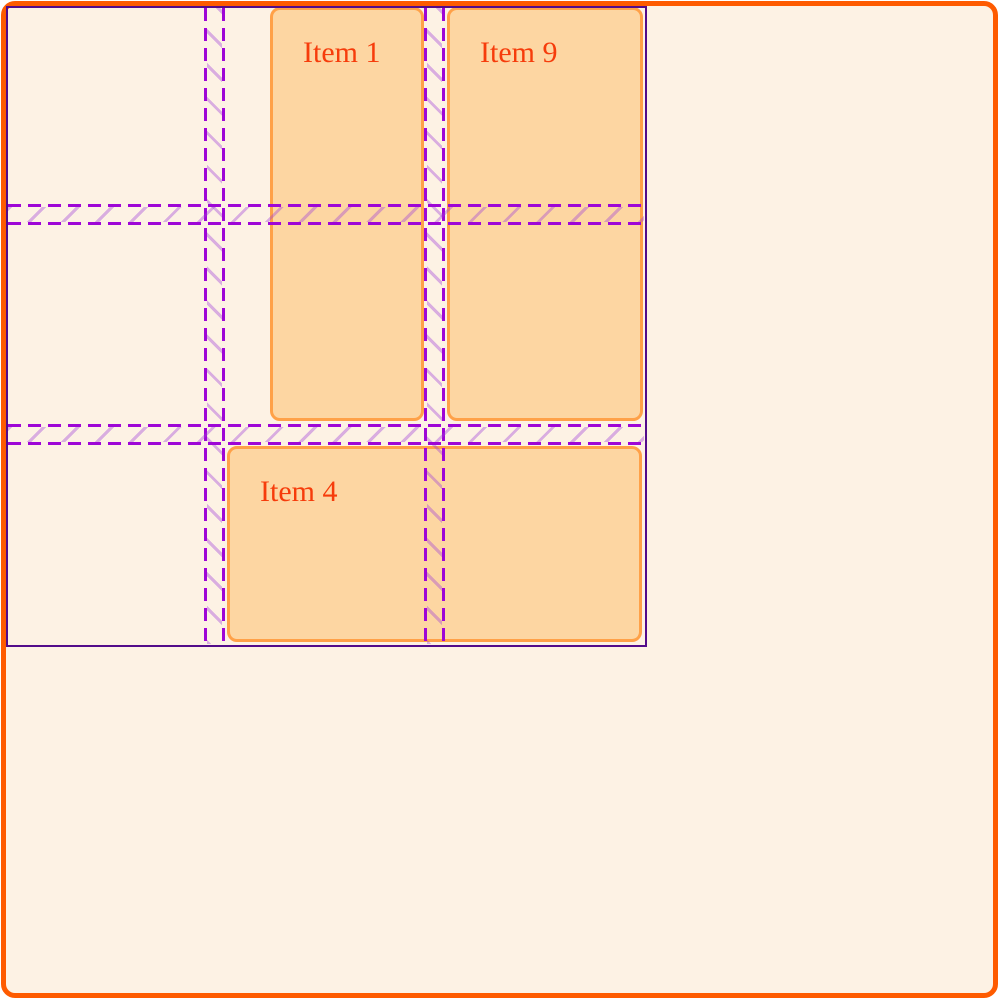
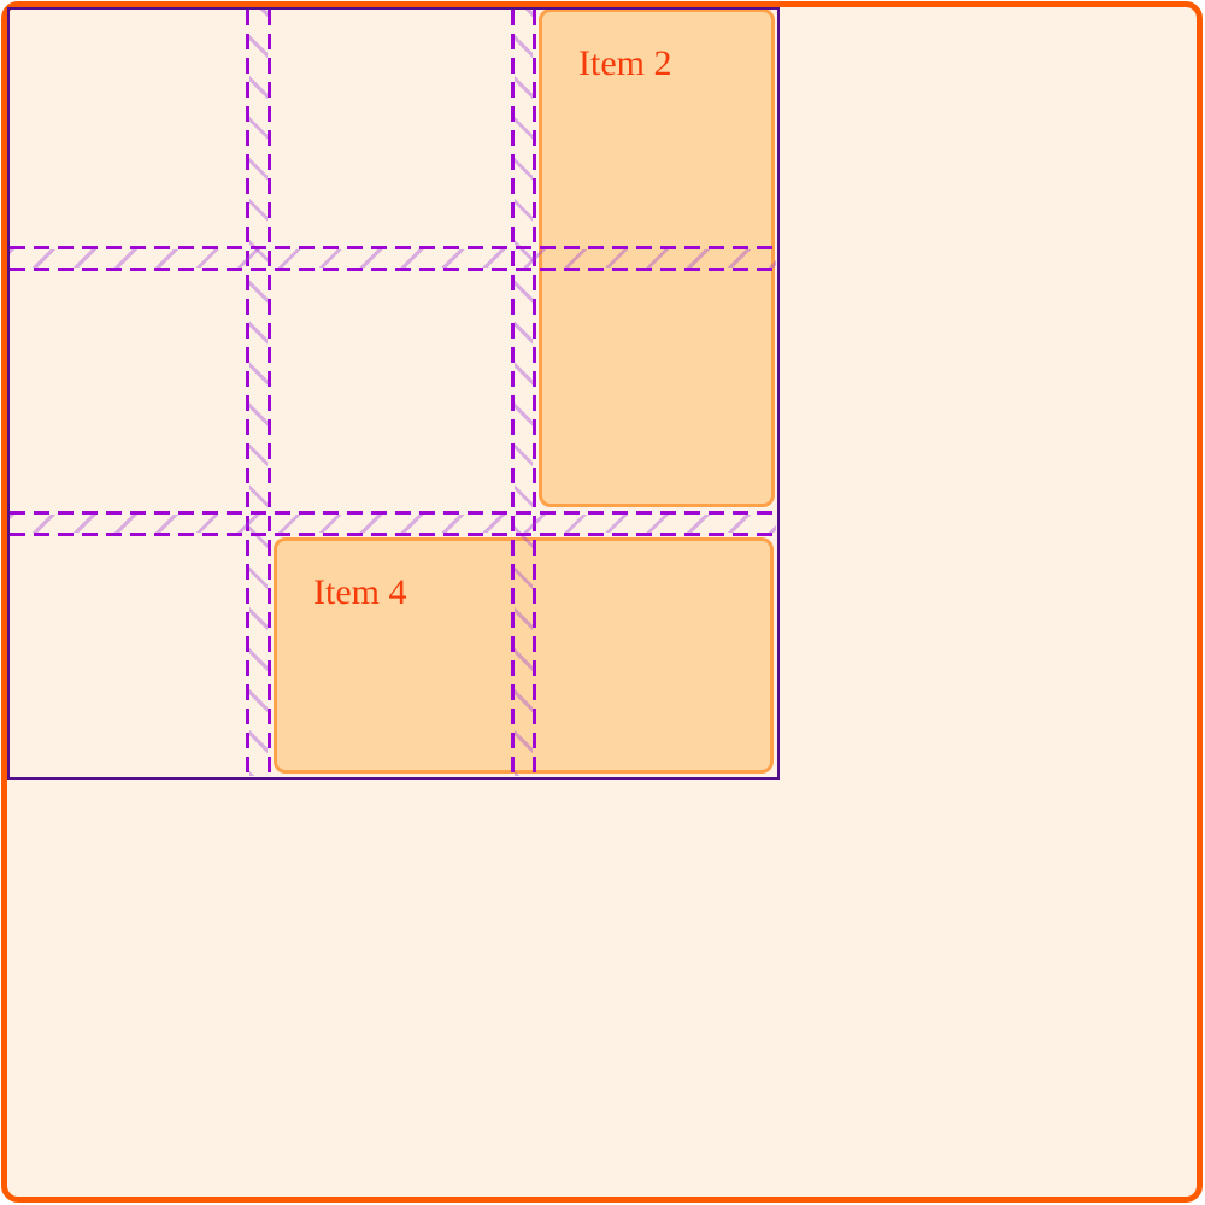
- Item 1
- Item 9
+ Item 2
  Item 4
